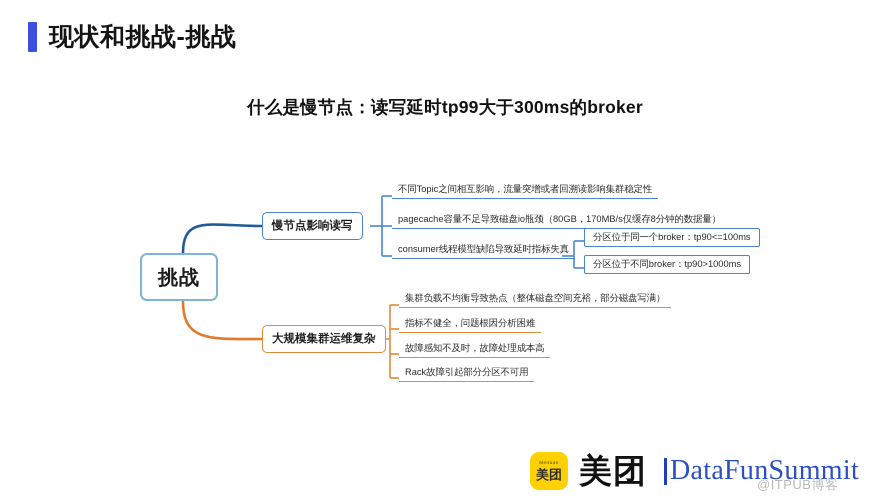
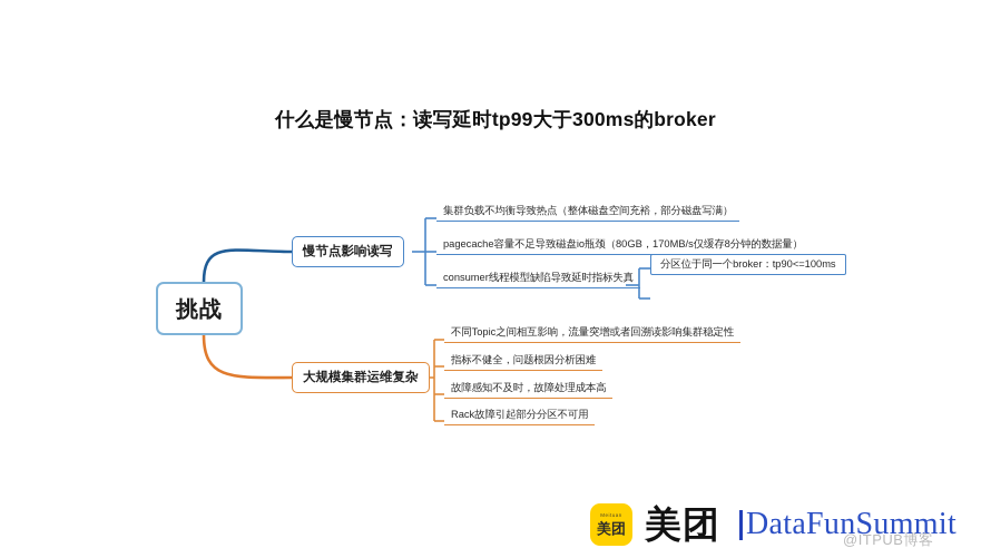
- 现状和挑战-挑战
  什么是慢节点：读写延时tp99大于300ms的broker
  挑战
  慢节点影响读写
  大规模集群运维复杂
- 不同Topic之间相互影响，流量突增或者回溯读影响集群稳定性
+ 集群负载不均衡导致热点（整体磁盘空间充裕，部分磁盘写满）
  pagecache容量不足导致磁盘io瓶颈（80GB，170MB/s仅缓存8分钟的数据量）
  consumer线程模型缺陷导致延时指标失真
  分区位于同一个broker：tp90<=100ms
- 分区位于不同broker：tp90>1000ms
- 集群负载不均衡导致热点（整体磁盘空间充裕，部分磁盘写满）
+ 不同Topic之间相互影响，流量突增或者回溯读影响集群稳定性
  指标不健全，问题根因分析困难
  故障感知不及时，故障处理成本高
  Rack故障引起部分分区不可用
  美团
  美团
  DataFunSummit
  @ITPUB博客
